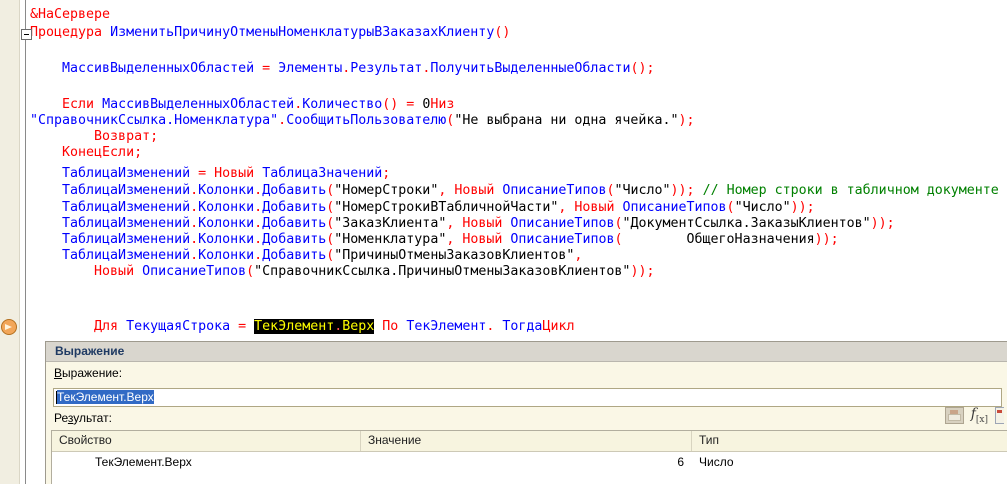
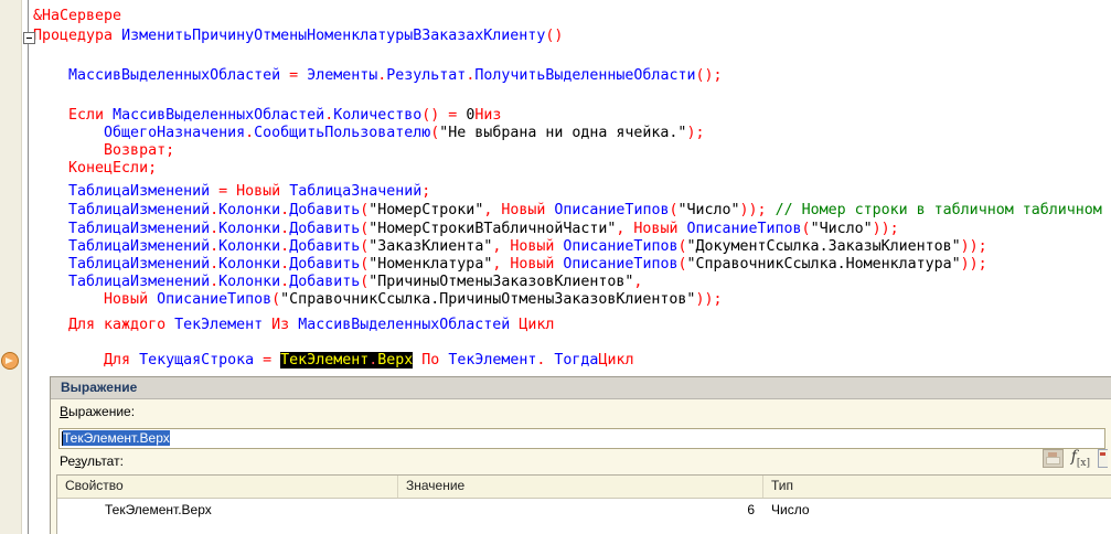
  &НаСервере
  Процедура ИзменитьПричинуОтменыНоменклатурыВЗаказахКлиенту()
  МассивВыделенныхОбластей = Элементы.Результат.ПолучитьВыделенныеОбласти();
  Если МассивВыделенныхОбластей.Количество() = 0Низ
- "СправочникСсылка.Номенклатура".СообщитьПользователю("Не выбрана ни одна ячейка.");
+ ОбщегоНазначения.СообщитьПользователю("Не выбрана ни одна ячейка.");
  Возврат;
  КонецЕсли;
  ТаблицаИзменений = Новый ТаблицаЗначений;
- ТаблицаИзменений.Колонки.Добавить("НомерСтроки", Новый ОписаниеТипов("Число")); // Номер строки в табличном документе
+ ТаблицаИзменений.Колонки.Добавить("НомерСтроки", Новый ОписаниеТипов("Число")); // Номер строки в табличном табличном
  ТаблицаИзменений.Колонки.Добавить("НомерСтрокиВТабличнойЧасти", Новый ОписаниеТипов("Число"));
  ТаблицаИзменений.Колонки.Добавить("ЗаказКлиента", Новый ОписаниеТипов("ДокументСсылка.ЗаказыКлиентов"));
- ТаблицаИзменений.Колонки.Добавить("Номенклатура", Новый ОписаниеТипов( ОбщегоНазначения));
+ ТаблицаИзменений.Колонки.Добавить("Номенклатура", Новый ОписаниеТипов("СправочникСсылка.Номенклатура"));
  ТаблицаИзменений.Колонки.Добавить("ПричиныОтменыЗаказовКлиентов",
  Новый ОписаниеТипов("СправочникСсылка.ПричиныОтменыЗаказовКлиентов"));
+ Для каждого ТекЭлемент Из МассивВыделенныхОбластей Цикл
  Для ТекущаяСтрока = ТекЭлемент.Верх По ТекЭлемент. ТогдаЦикл
  Выражение
  Выражение:
  ТекЭлемент.Верх
  Результат:
  f[x]
  Свойство
  Значение
  Тип
  ТекЭлемент.Верх
  6
  Число
